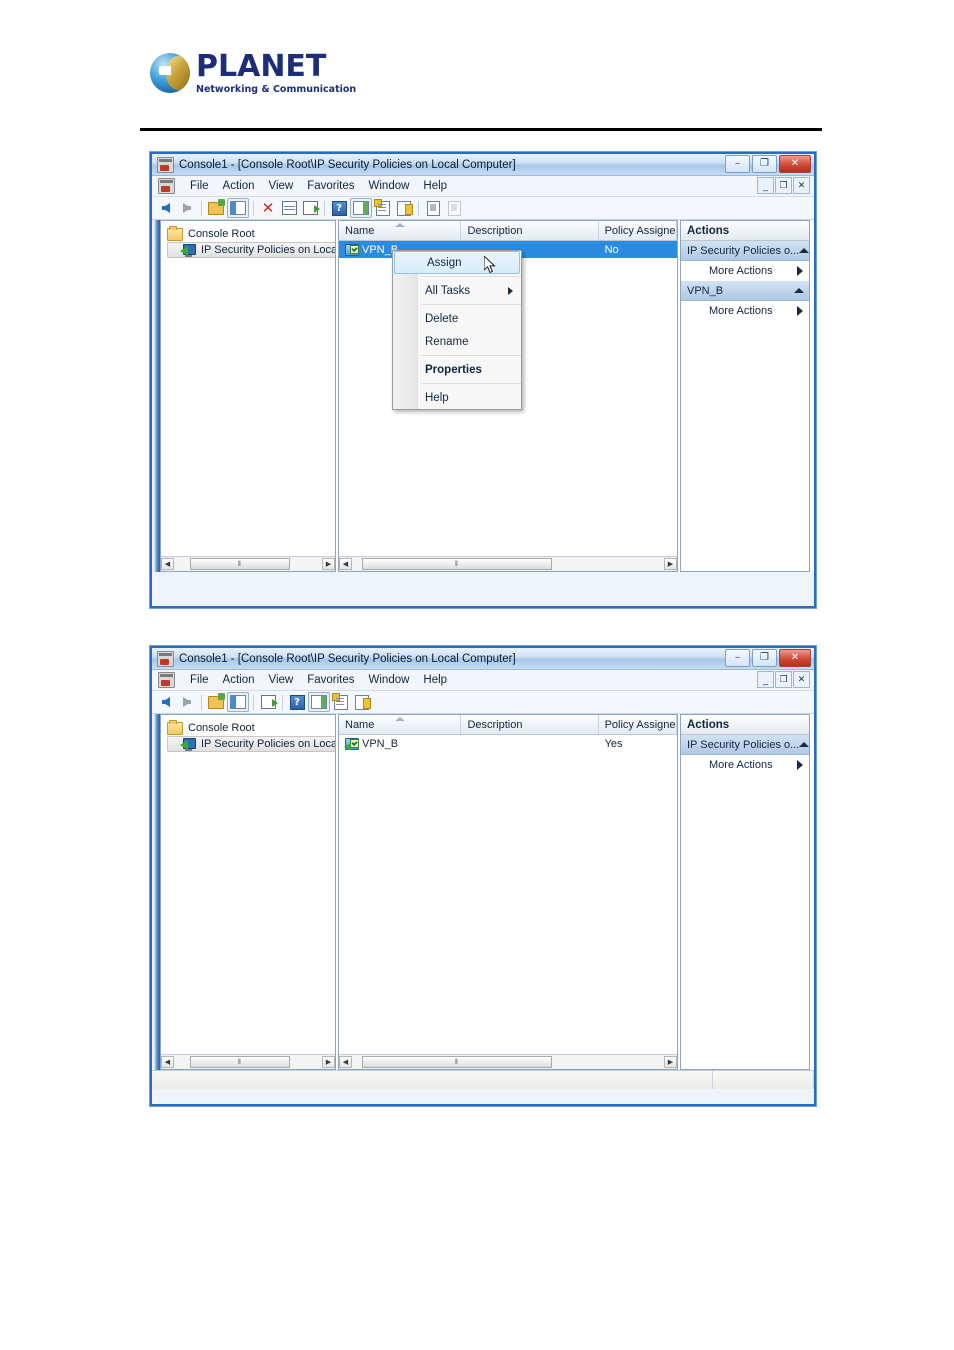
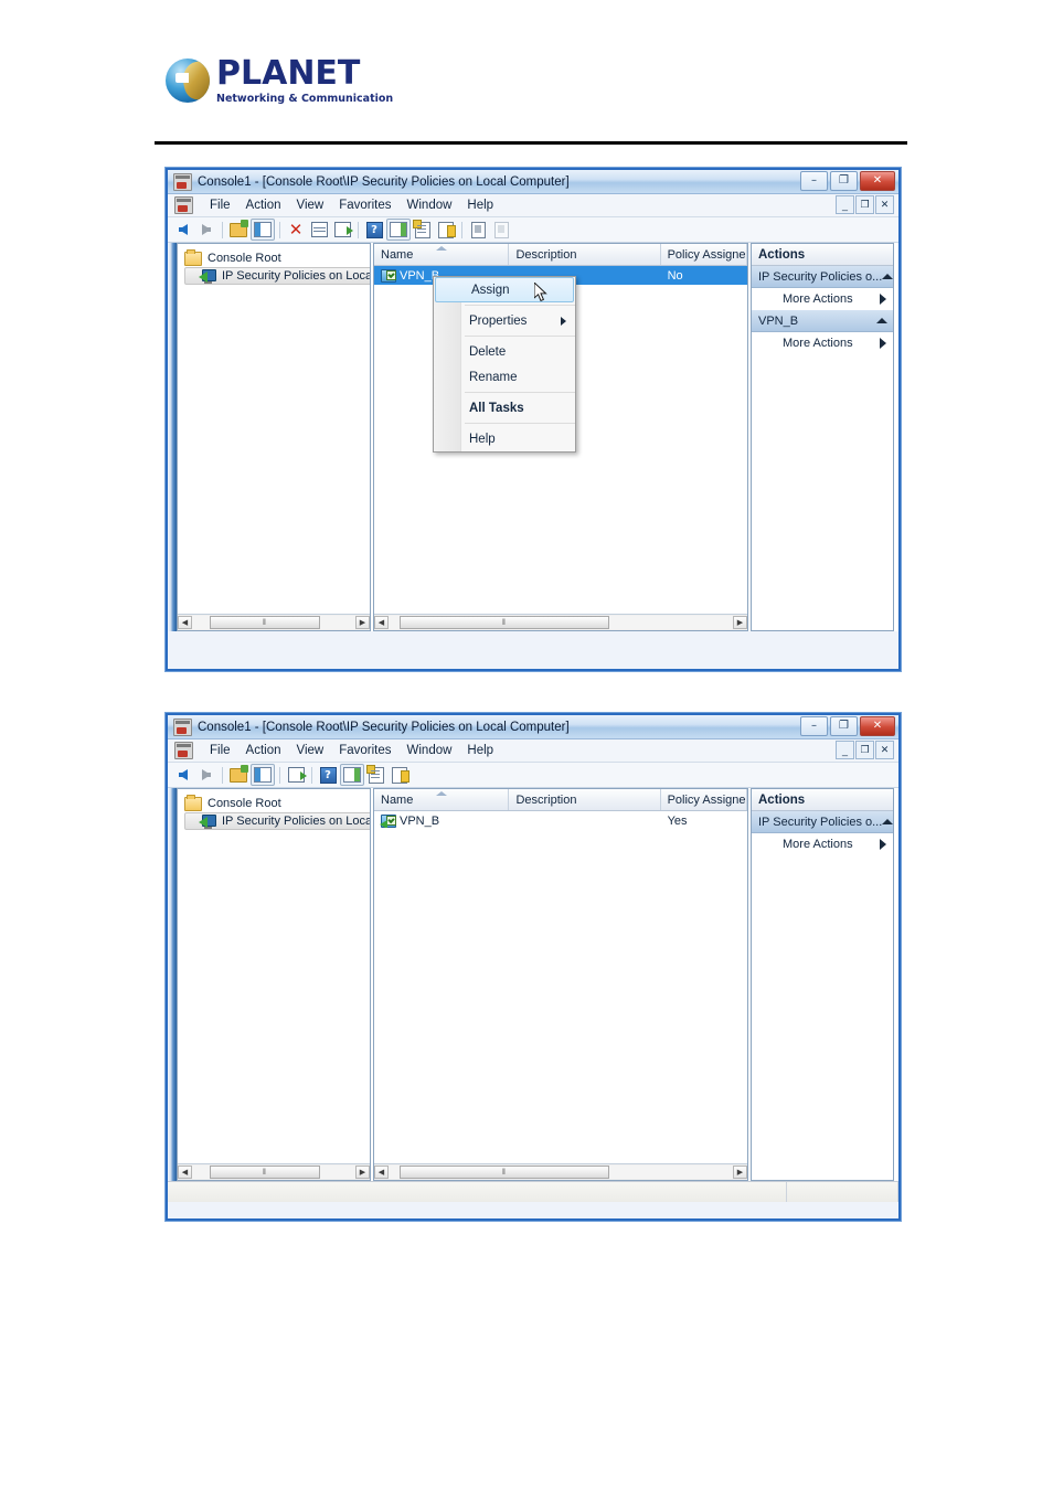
  PLANET
  Networking & Communication
  Console1 - [Console Root\IP Security Policies on Local Computer]
  –
  ❐
  ✕
  File
  Action
  View
  Favorites
  Window
  Help
  _
  ❐
  ✕
  ✕
  ?
  Console Root
  IP Security Policies on Loca
  Name
  Description
  Policy Assigne
  VPN_
  No
  Actions
  IP Security Policies o...
  More Actions
  VPN_B
  More Actions
  Assign
- All Tasks
+ Properties
  Delete
  Rename
- Properties
+ All Tasks
  Help
  Console1 - [Console Root\IP Security Policies on Local Computer]
  –
  ❐
  ✕
  File
  Action
  View
  Favorites
  Window
  Help
  _
  ❐
  ✕
  ?
  Console Root
  IP Security Policies on Loca
  Name
  Description
  Policy Assigne
  VPN_B
  Yes
  Actions
  IP Security Policies o...
  More Actions
